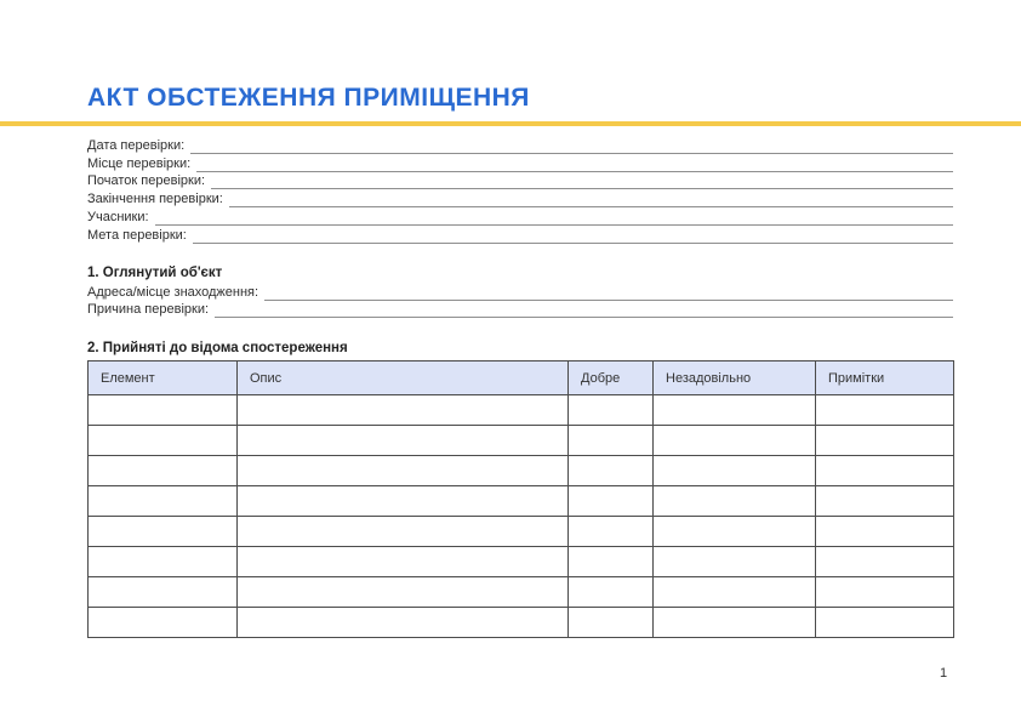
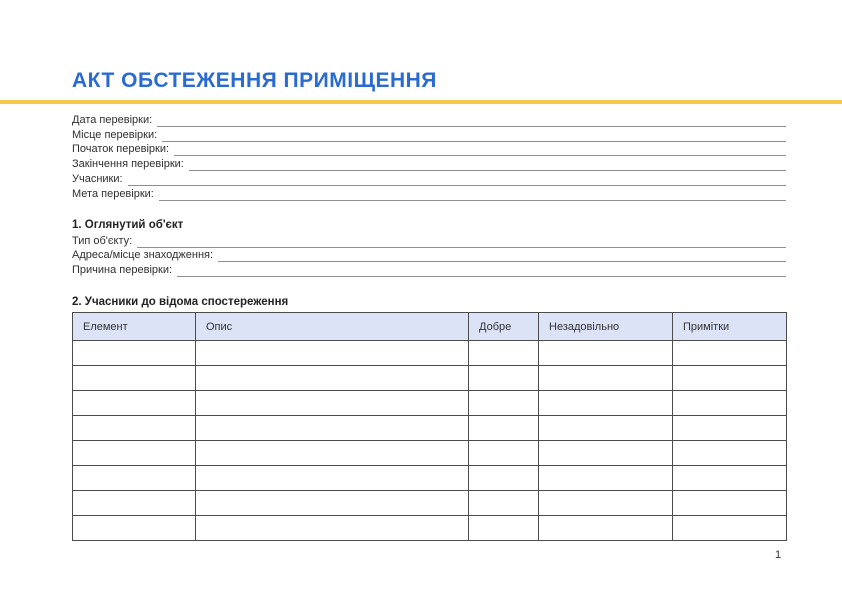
  АКТ ОБСТЕЖЕННЯ ПРИМІЩЕННЯ
  Дата перевірки:
  Місце перевірки:
  Початок перевірки:
  Закінчення перевірки:
  Учасники:
  Мета перевірки:
  1. Оглянутий об'єкт
+ Тип об'єкту:
  Адреса/місце знаходження:
  Причина перевірки:
- 2. Прийняті до відома спостереження
+ 2. Учасники до відома спостереження
  Елемент	Опис	Добре	Незадовільно	Примітки
  1
